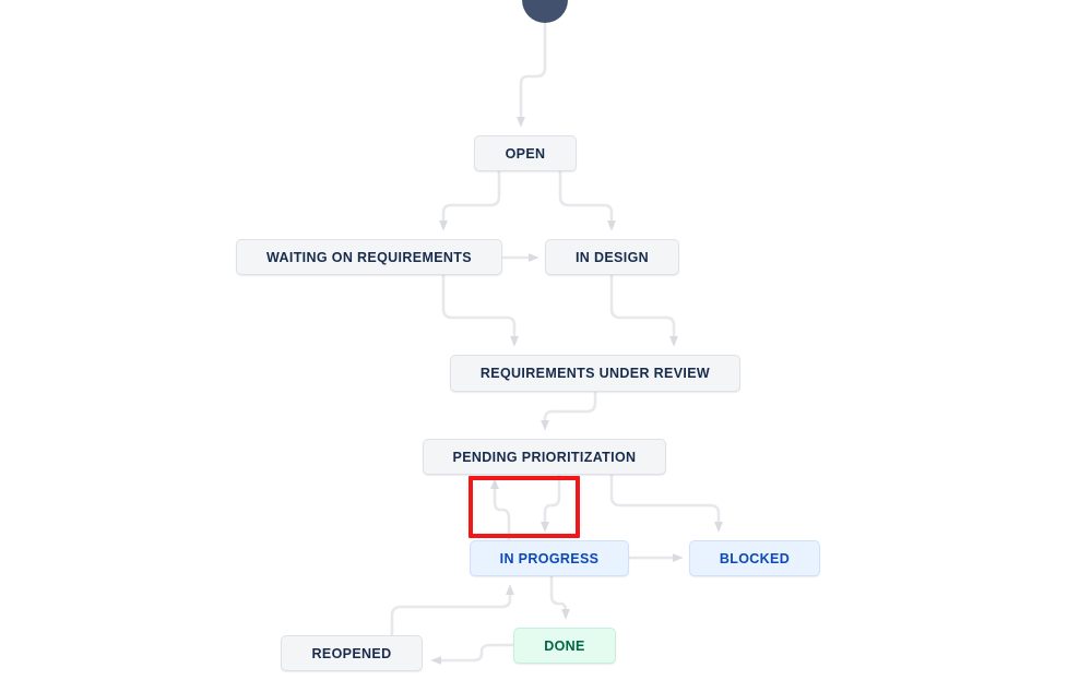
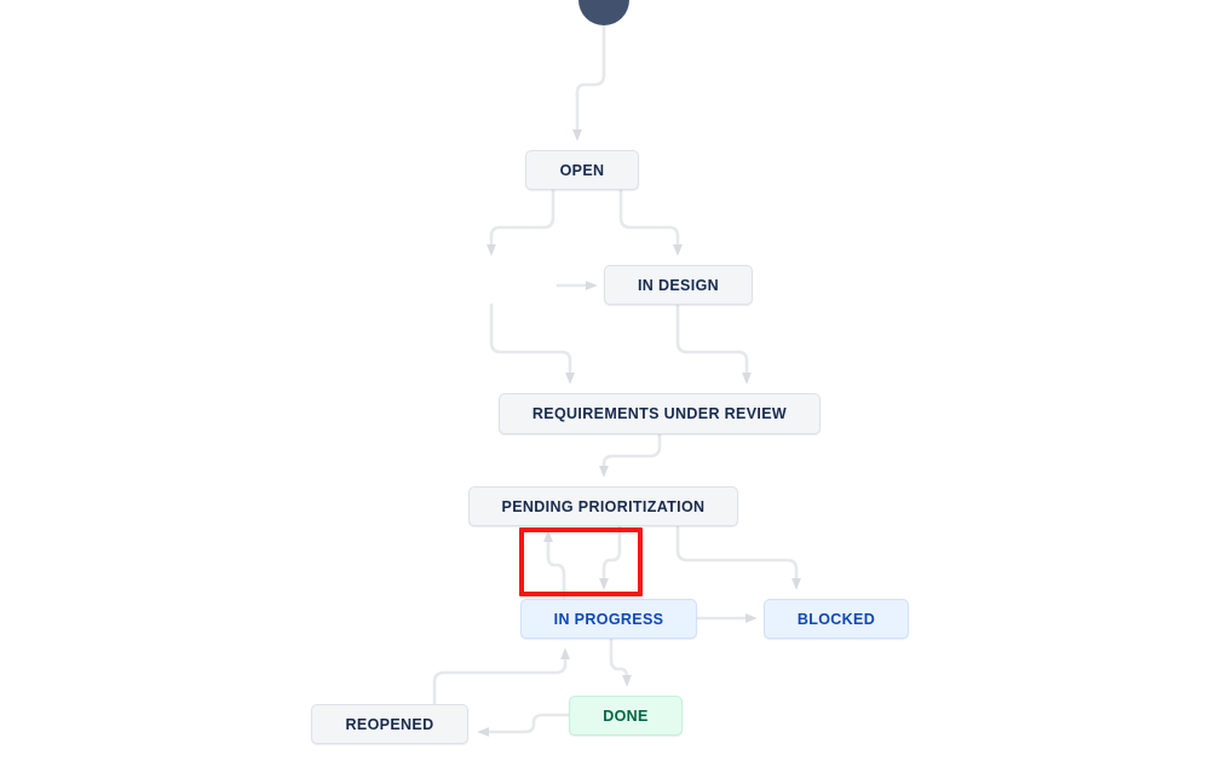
  OPEN
- WAITING ON REQUIREMENTS
  IN DESIGN
  REQUIREMENTS UNDER REVIEW
  PENDING PRIORITIZATION
  IN PROGRESS
  BLOCKED
  DONE
  REOPENED
